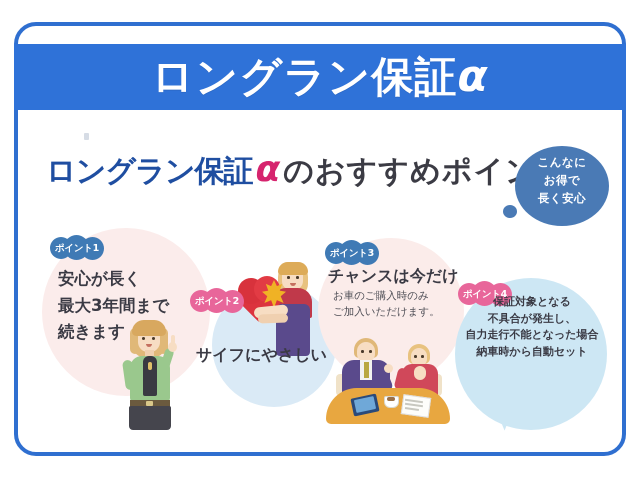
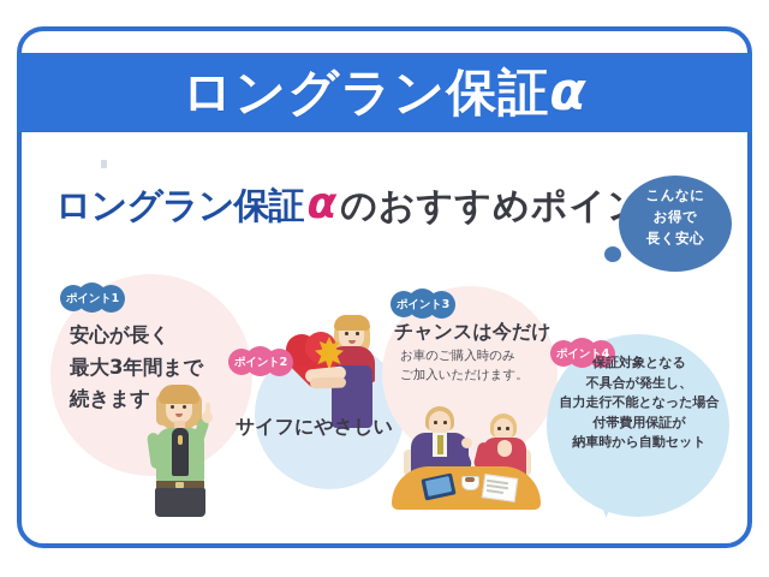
  ロングラン保証α
  ロングラン保証αのおすすめポイ
  こんなに
  お得で
  長く安心
  ポイント1
  ポイント2
  ポイント3
  ポイント4
  安心が長く
  最大3年間まで
  続きます
  サイフにやさしい
  チャンスは今だけ
  お車のご購入時のみ
  ご加入いただけます。
  保証対象となる
  不具合が発生し、
  自力走行不能となった場合
+ 付帯費用保証が
  納車時から自動セット
